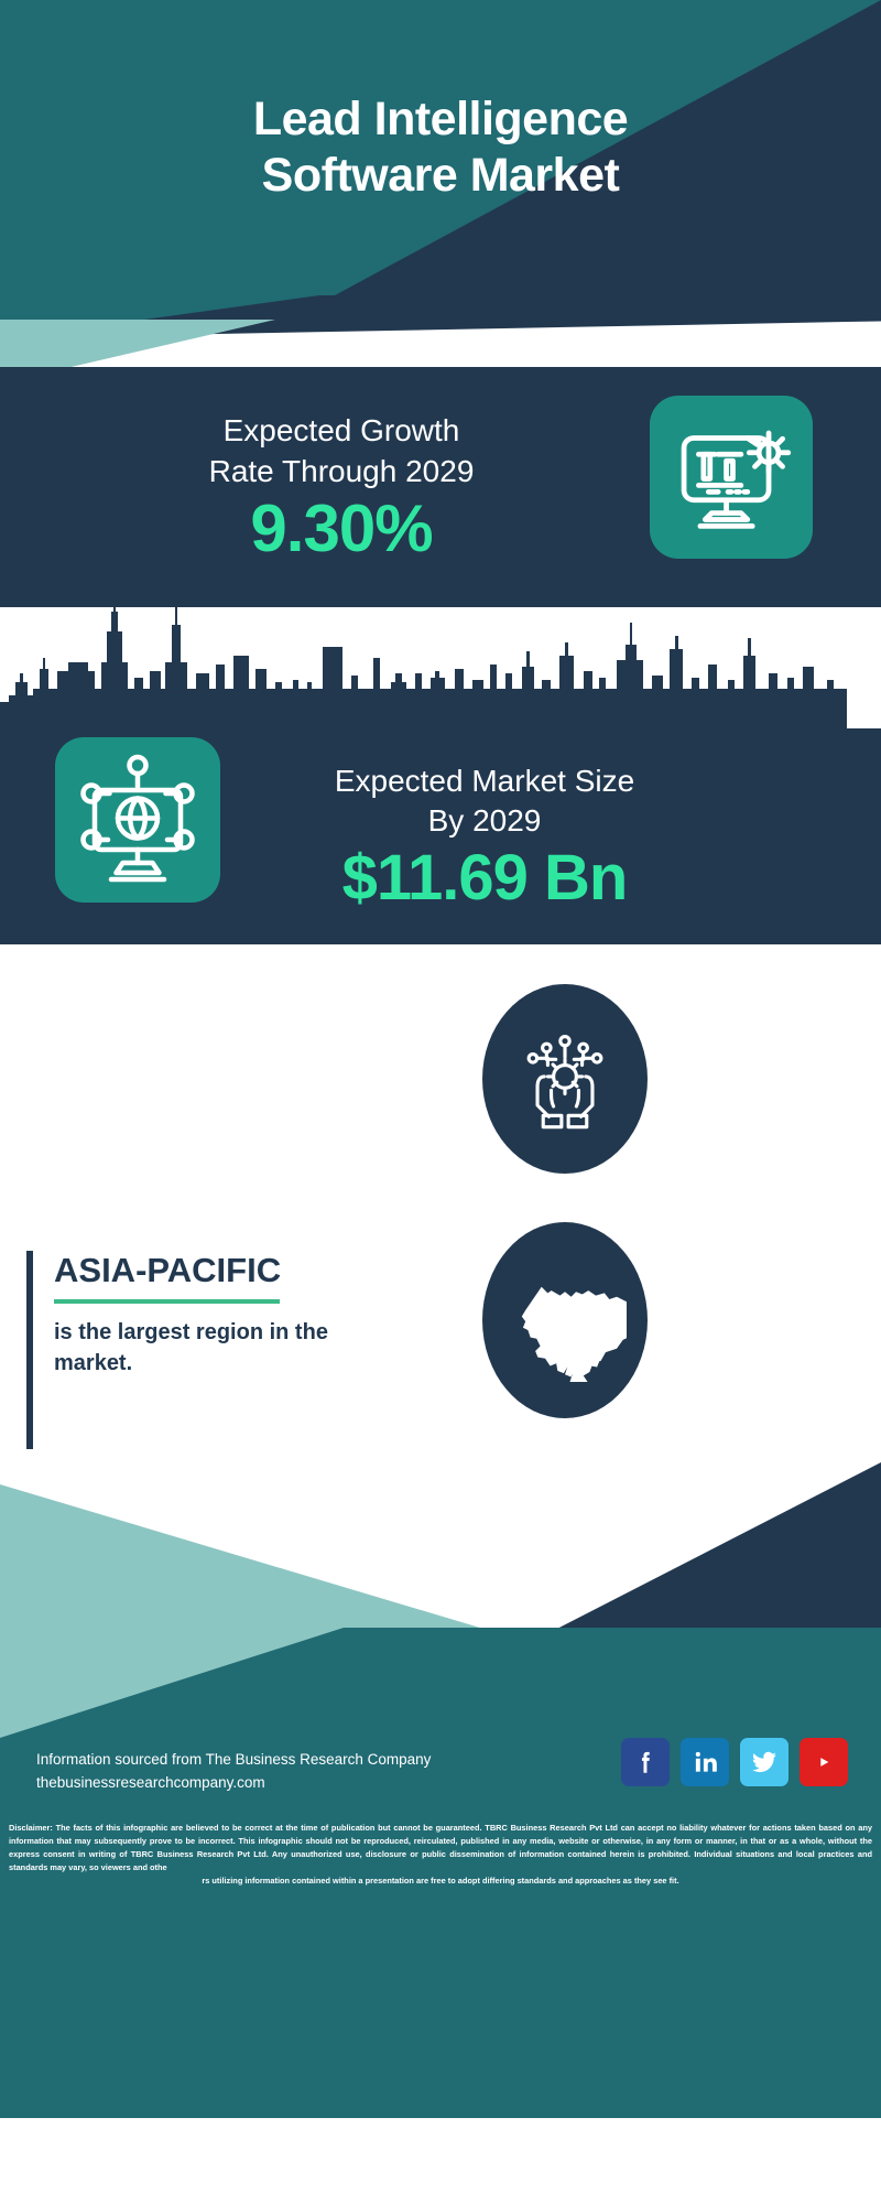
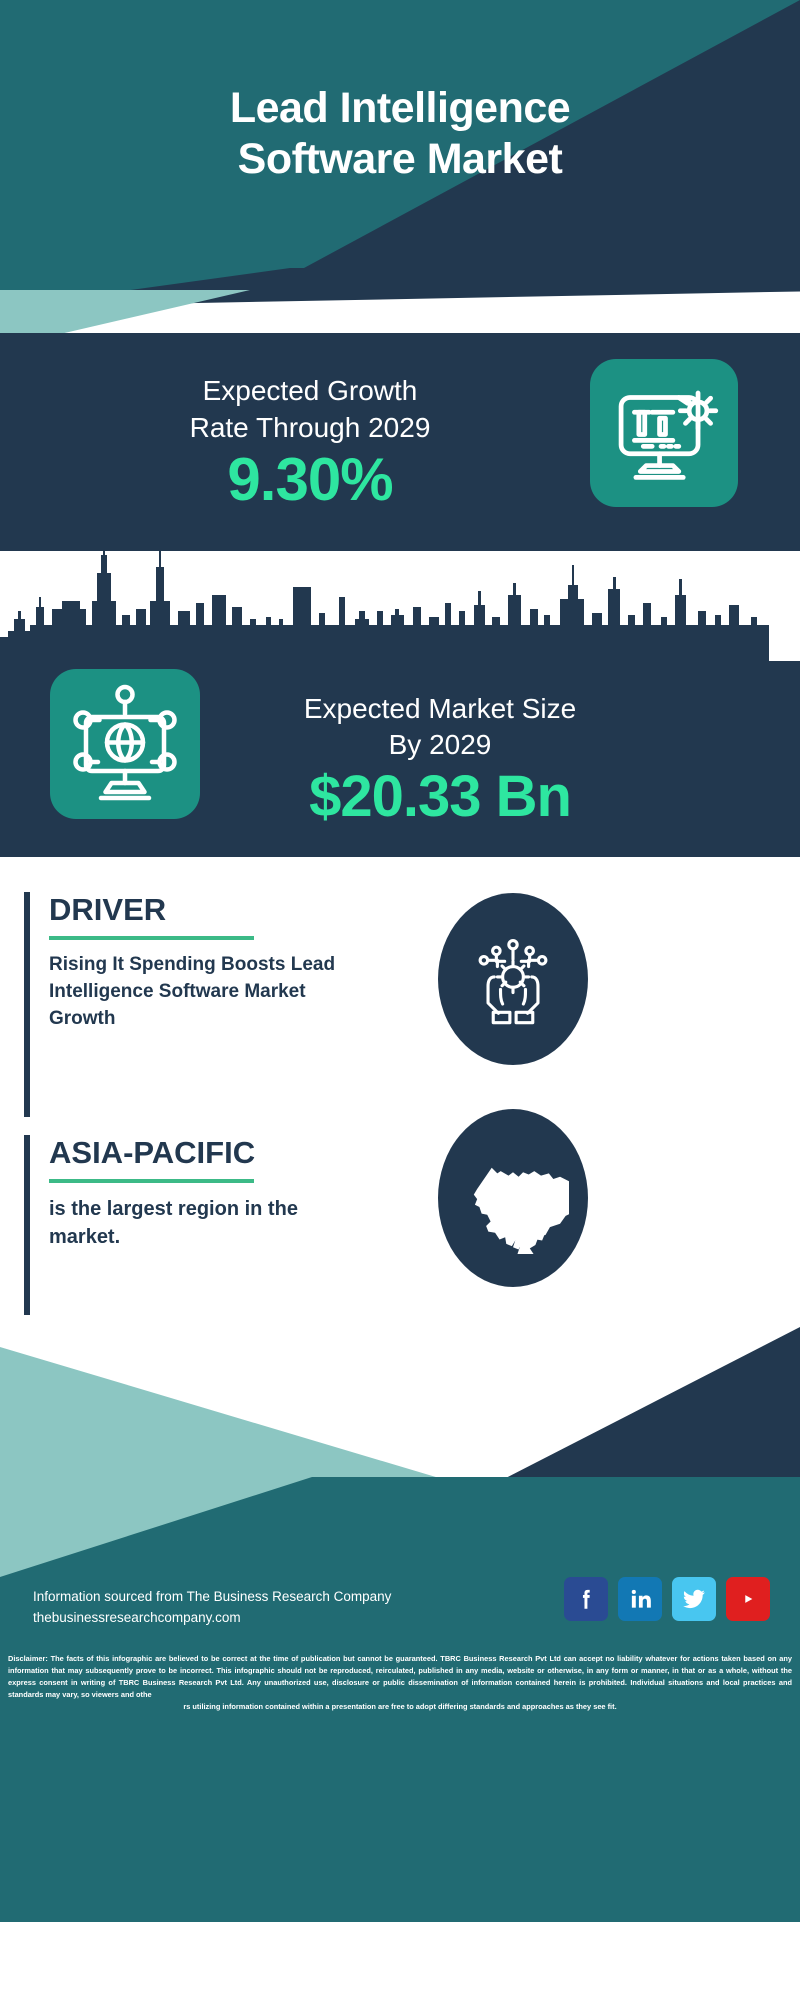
  Lead Intelligence
  Software Market
  Expected Growth
  Rate Through 2029
  9.30%
  Expected Market Size
  By 2029
- $11.69 Bn
+ $20.33 Bn
+ DRIVER
+ Rising It Spending Boosts Lead Intelligence Software Market Growth
  ASIA-PACIFIC
  is the largest region in the market.
  Information sourced from The Business Research Company
  thebusinessresearchcompany.com
  Disclaimer: The facts of this infographic are believed to be correct at the time of publication but cannot be guaranteed. TBRC Business Research Pvt Ltd can accept no liability whatever for actions taken based on any information that may subsequently prove to be incorrect. This infographic should not be reproduced, reirculated, published in any media, website or otherwise, in any form or manner, in that or as a whole, without the express consent in writing of TBRC Business Research Pvt Ltd. Any unauthorized use, disclosure or public dissemination of information contained herein is prohibited. Individual situations and local practices and standards may vary, so viewers and othe
  rs utilizing information contained within a presentation are free to adopt differing standards and approaches as they see fit.
